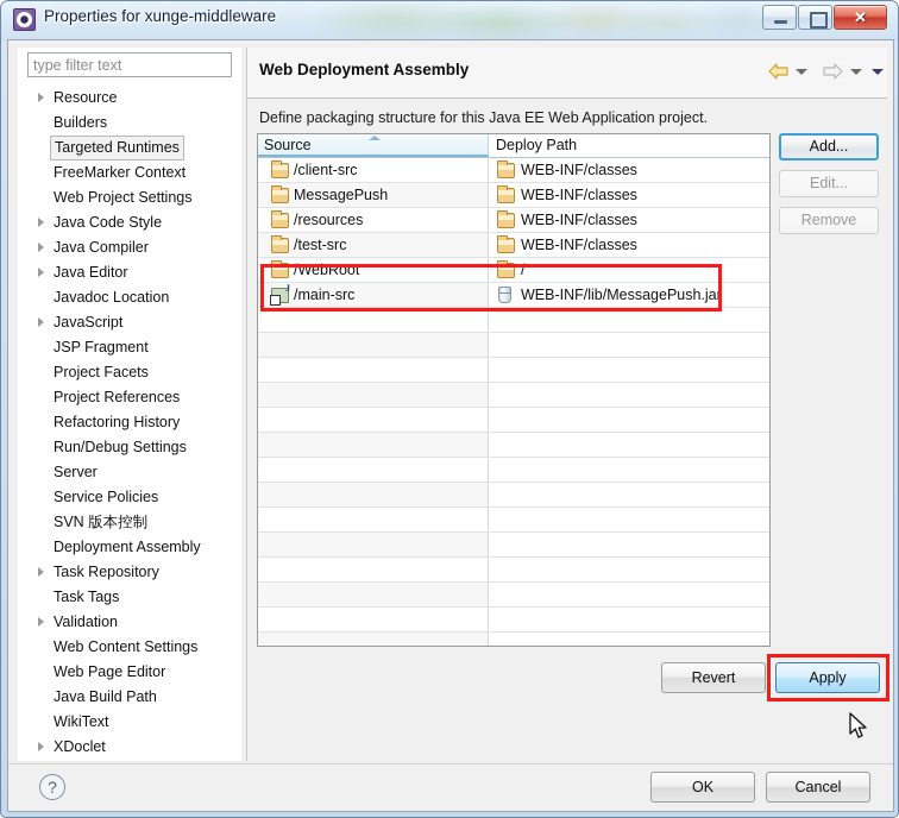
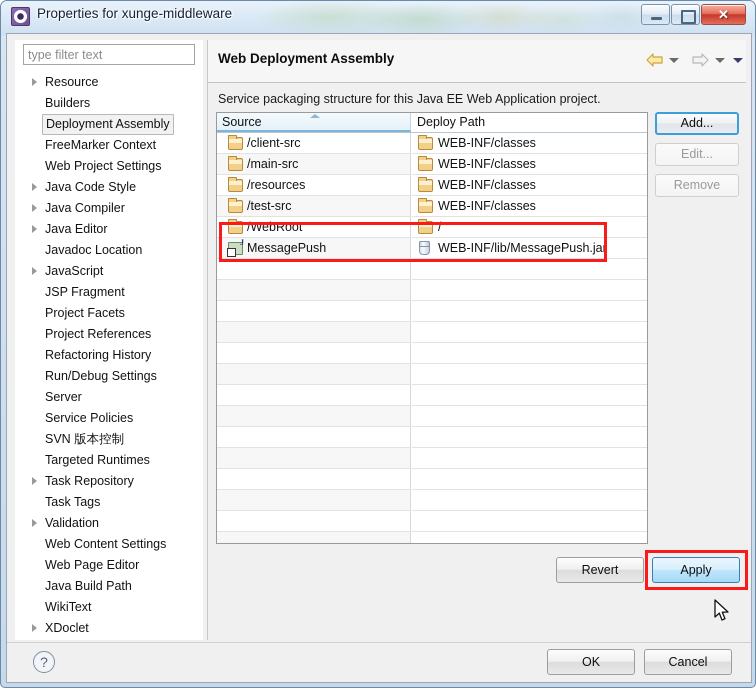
  Properties for xunge-middleware
  ✕
  type filter text
  Resource
  Builders
- Targeted Runtimes
+ Deployment Assembly
  FreeMarker Context
  Web Project Settings
  Java Code Style
  Java Compiler
  Java Editor
  Javadoc Location
  JavaScript
  JSP Fragment
  Project Facets
  Project References
  Refactoring History
  Run/Debug Settings
  Server
  Service Policies
  SVN 版本控制
- Deployment Assembly
+ Targeted Runtimes
  Task Repository
  Task Tags
  Validation
  Web Content Settings
  Web Page Editor
  Java Build Path
  WikiText
  XDoclet
  Web Deployment Assembly
- Define packaging structure for this Java EE Web Application project.
+ Service packaging structure for this Java EE Web Application project.
  Source
  Deploy Path
  /client-src
  WEB-INF/classes
- MessagePush
+ /main-src
  WEB-INF/classes
  /resources
  WEB-INF/classes
  /test-src
  WEB-INF/classes
  /WebRoot
  /
- /main-src
+ MessagePush
  WEB-INF/lib/MessagePush.jar
  Add...
  Edit...
  Remove
  Revert
  Apply
  ?
  OK
  Cancel
